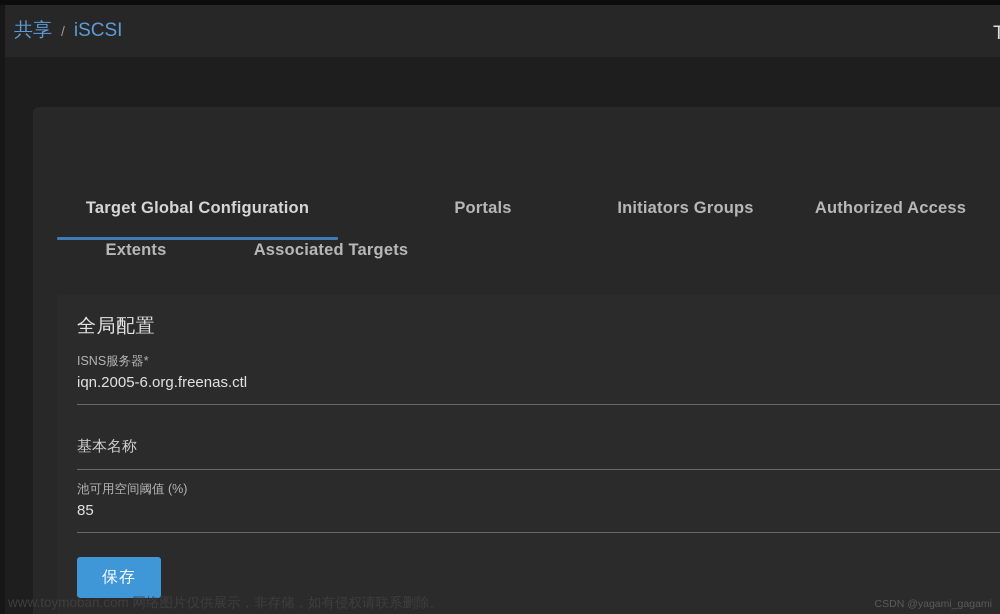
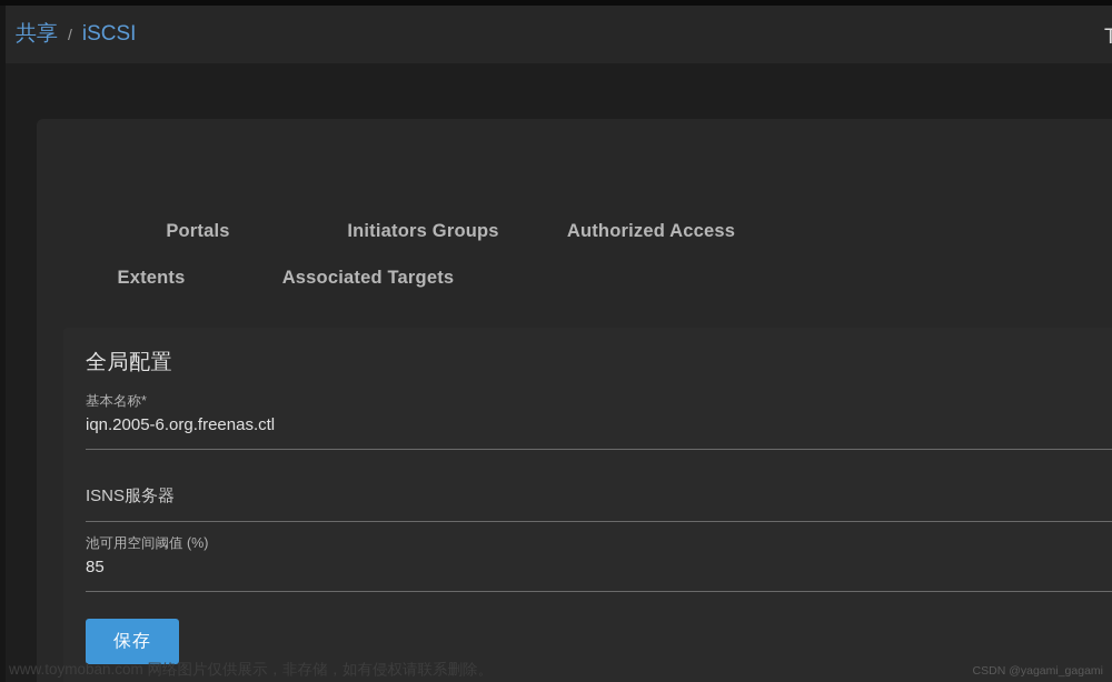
  共享
  /
  iSCSI
  T
- Target Global Configuration
  Portals
  Initiators Groups
  Authorized Access
  Extents
  Associated Targets
  全局配置
- ISNS服务器*
+ 基本名称*
  iqn.2005-6.org.freenas.ctl
- 基本名称
+ ISNS服务器
  池可用空间阈值 (%)
  85
  保存
  www.toymoban.com 网络图片仅供展示，非存储，如有侵权请联系删除。
  CSDN @yagami_gagami
